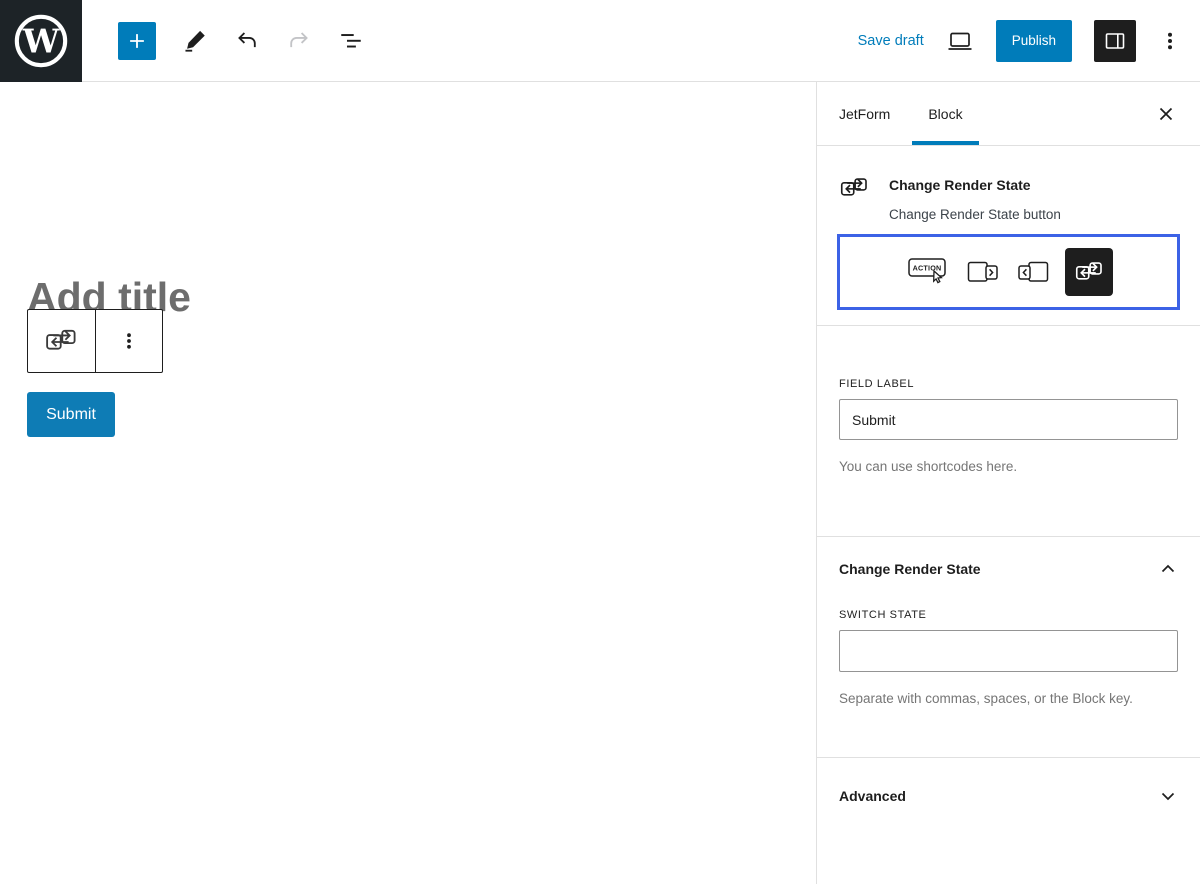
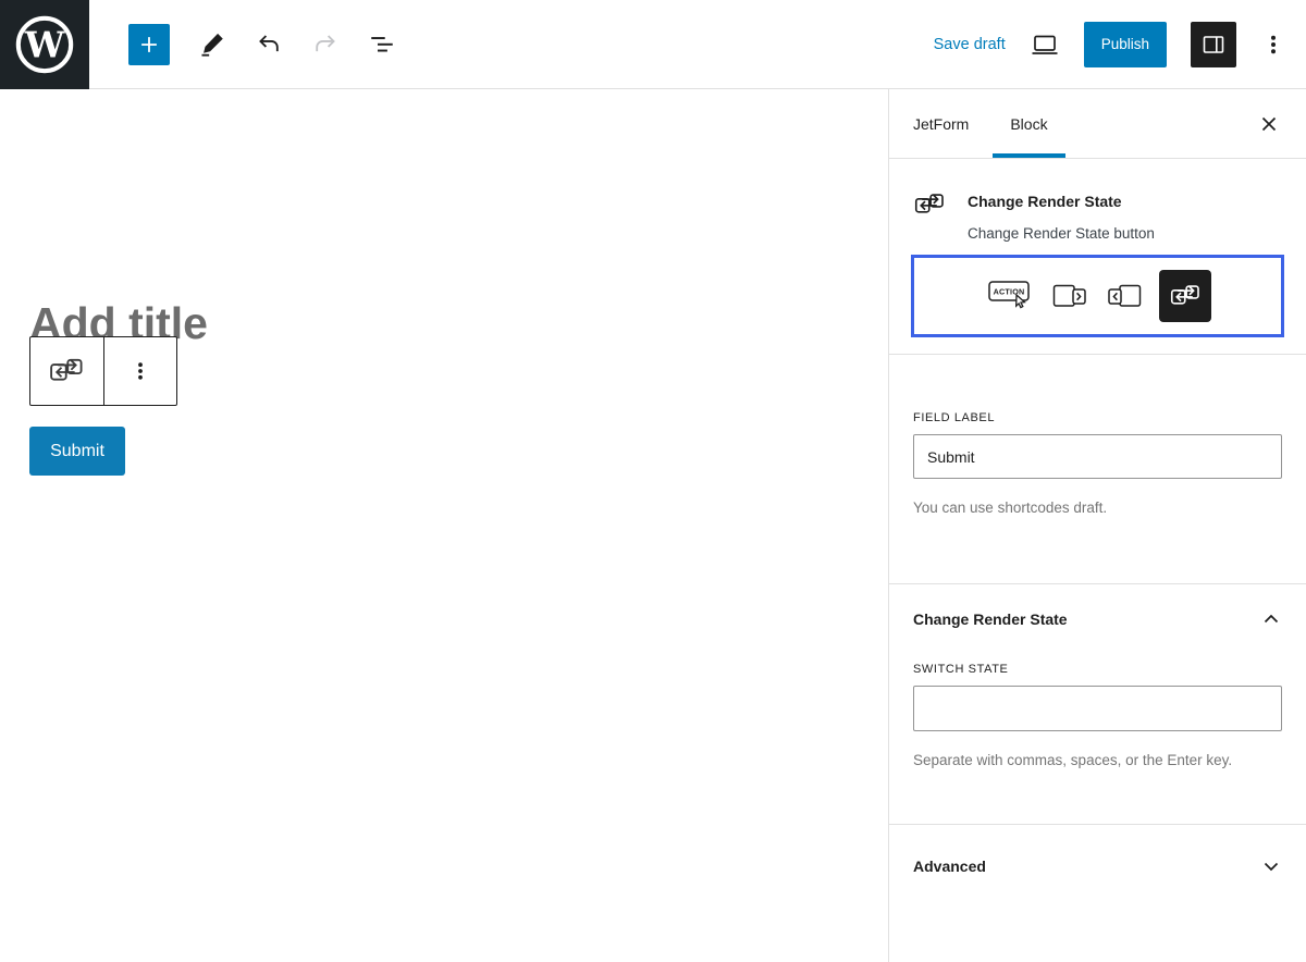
  W
  Save draft
  Publish
  Add title
  Submit
  JetForm
  Block
  Change Render State
  Change Render State button
  ACTION
  FIELD LABEL
  Submit
- You can use shortcodes here.
+ You can use shortcodes draft.
  Change Render State
  SWITCH STATE
- Separate with commas, spaces, or the Block key.
+ Separate with commas, spaces, or the Enter key.
  Advanced
